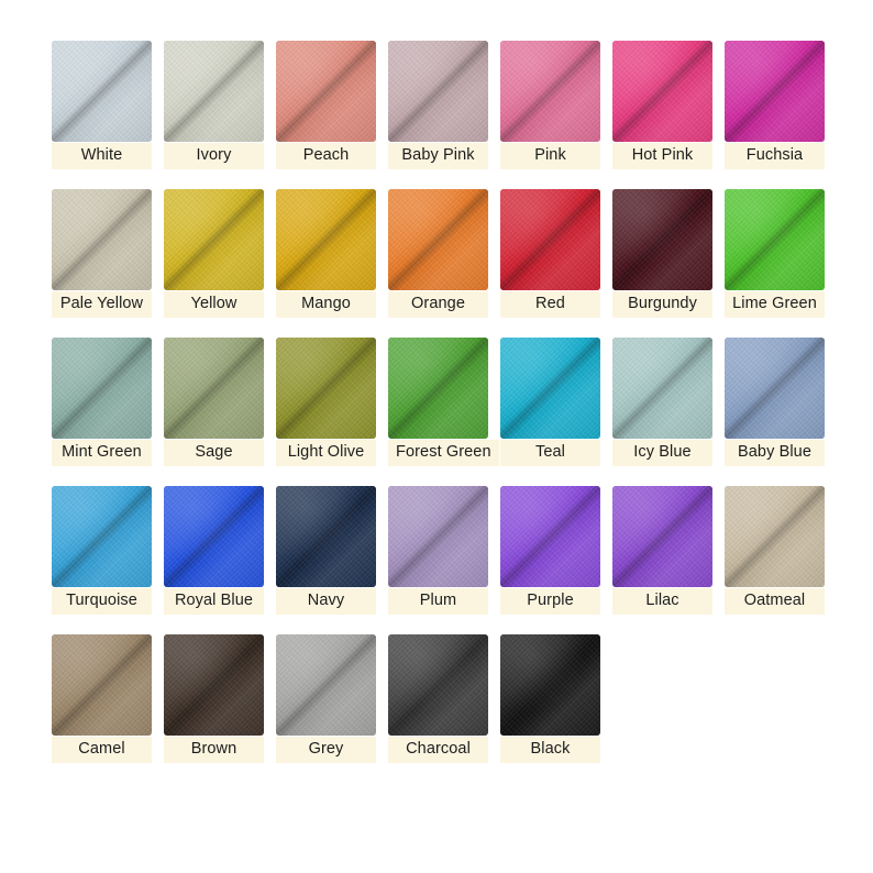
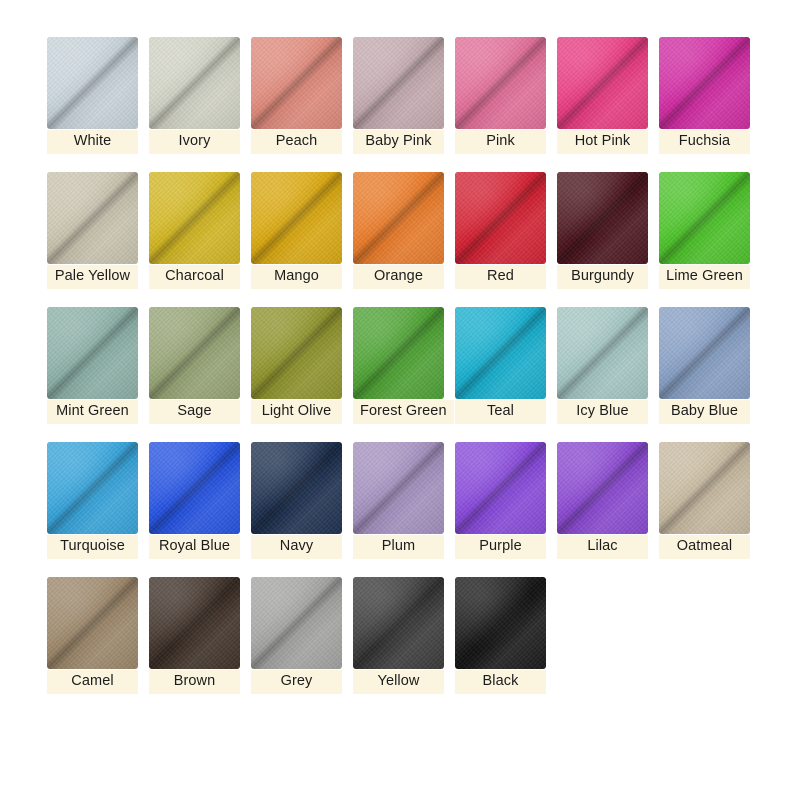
  White
  Ivory
  Peach
  Baby Pink
  Pink
  Hot Pink
  Fuchsia
  Pale Yellow
- Yellow
+ Charcoal
  Mango
  Orange
  Red
  Burgundy
  Lime Green
  Mint Green
  Sage
  Light Olive
  Forest Green
  Teal
  Icy Blue
  Baby Blue
  Turquoise
  Royal Blue
  Navy
  Plum
  Purple
  Lilac
  Oatmeal
  Camel
  Brown
  Grey
- Charcoal
+ Yellow
  Black
